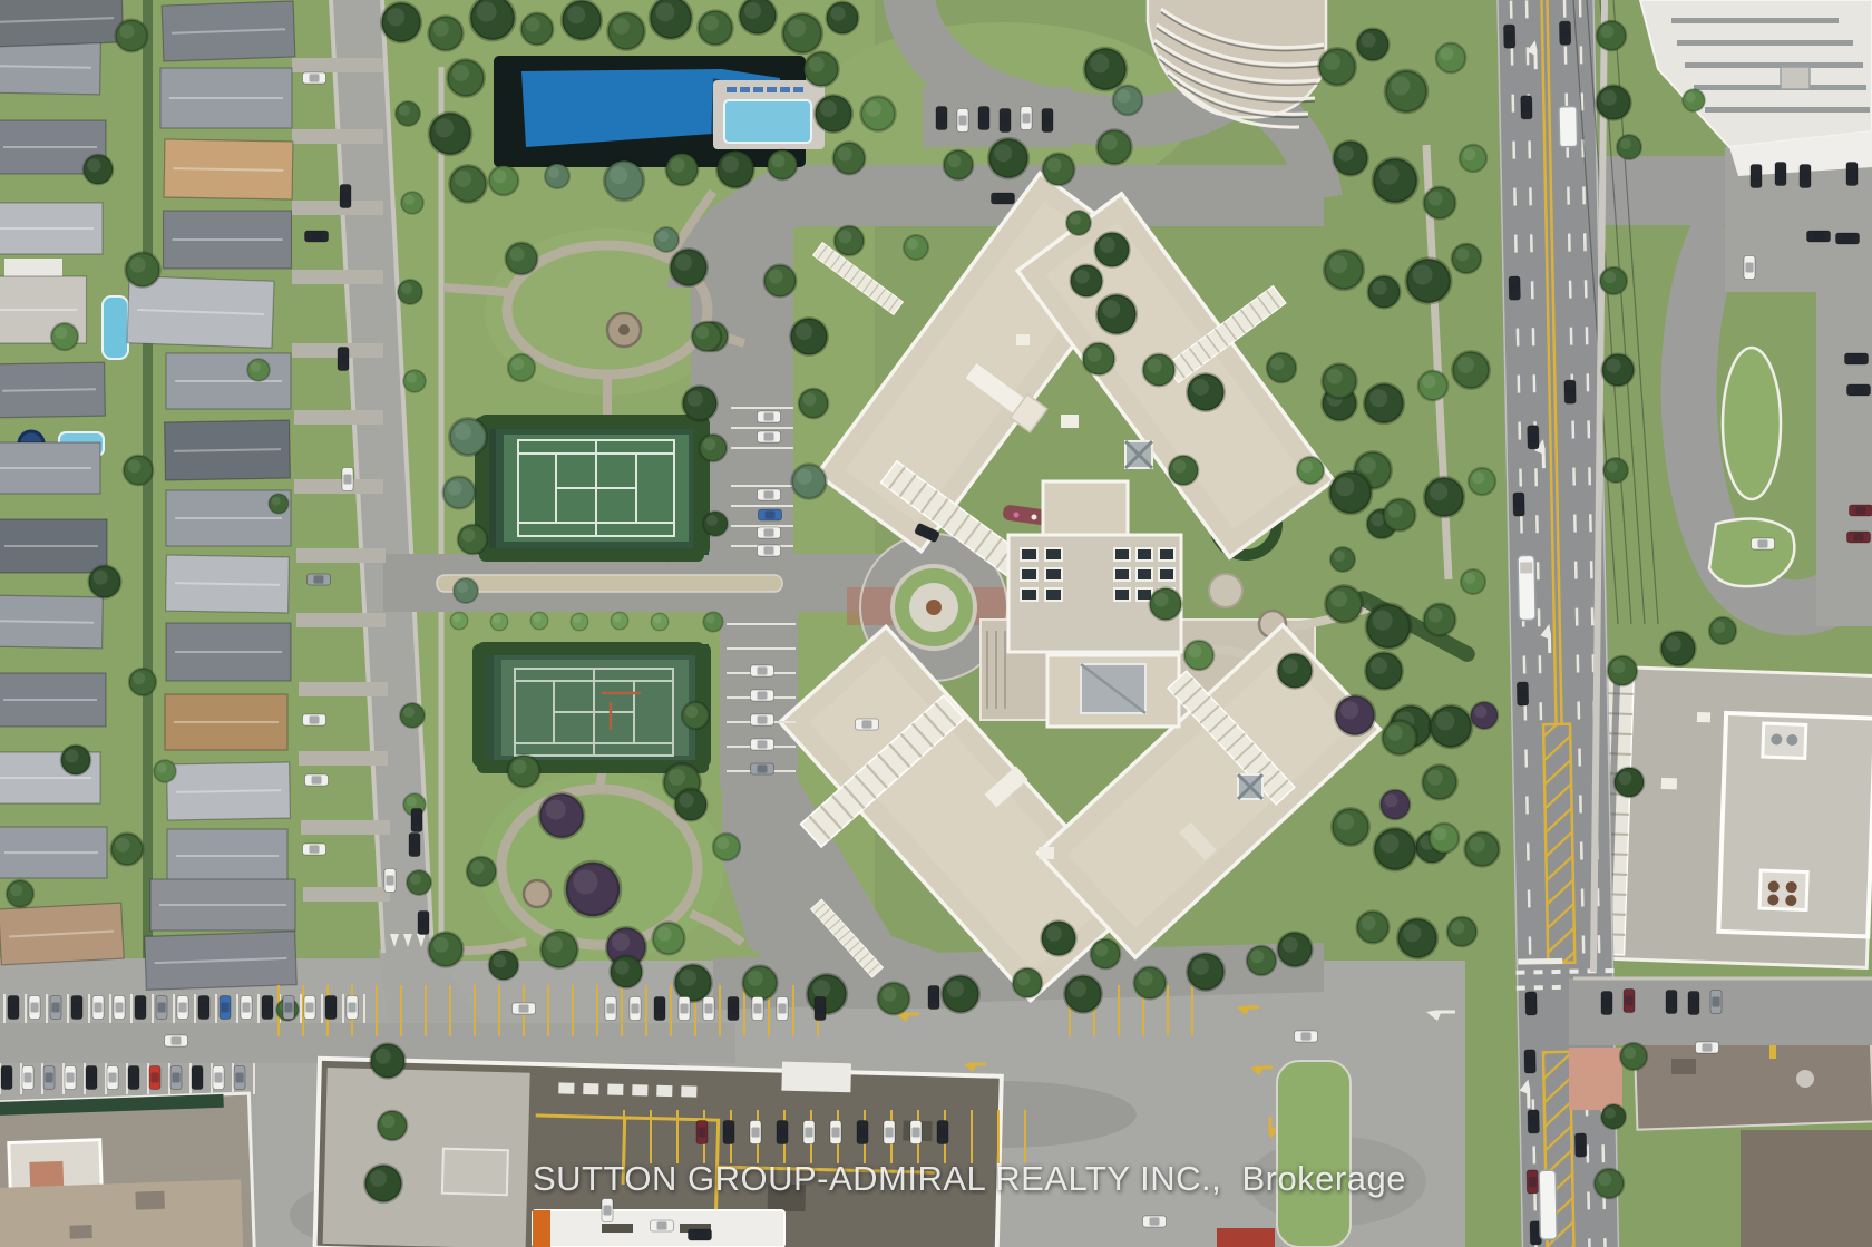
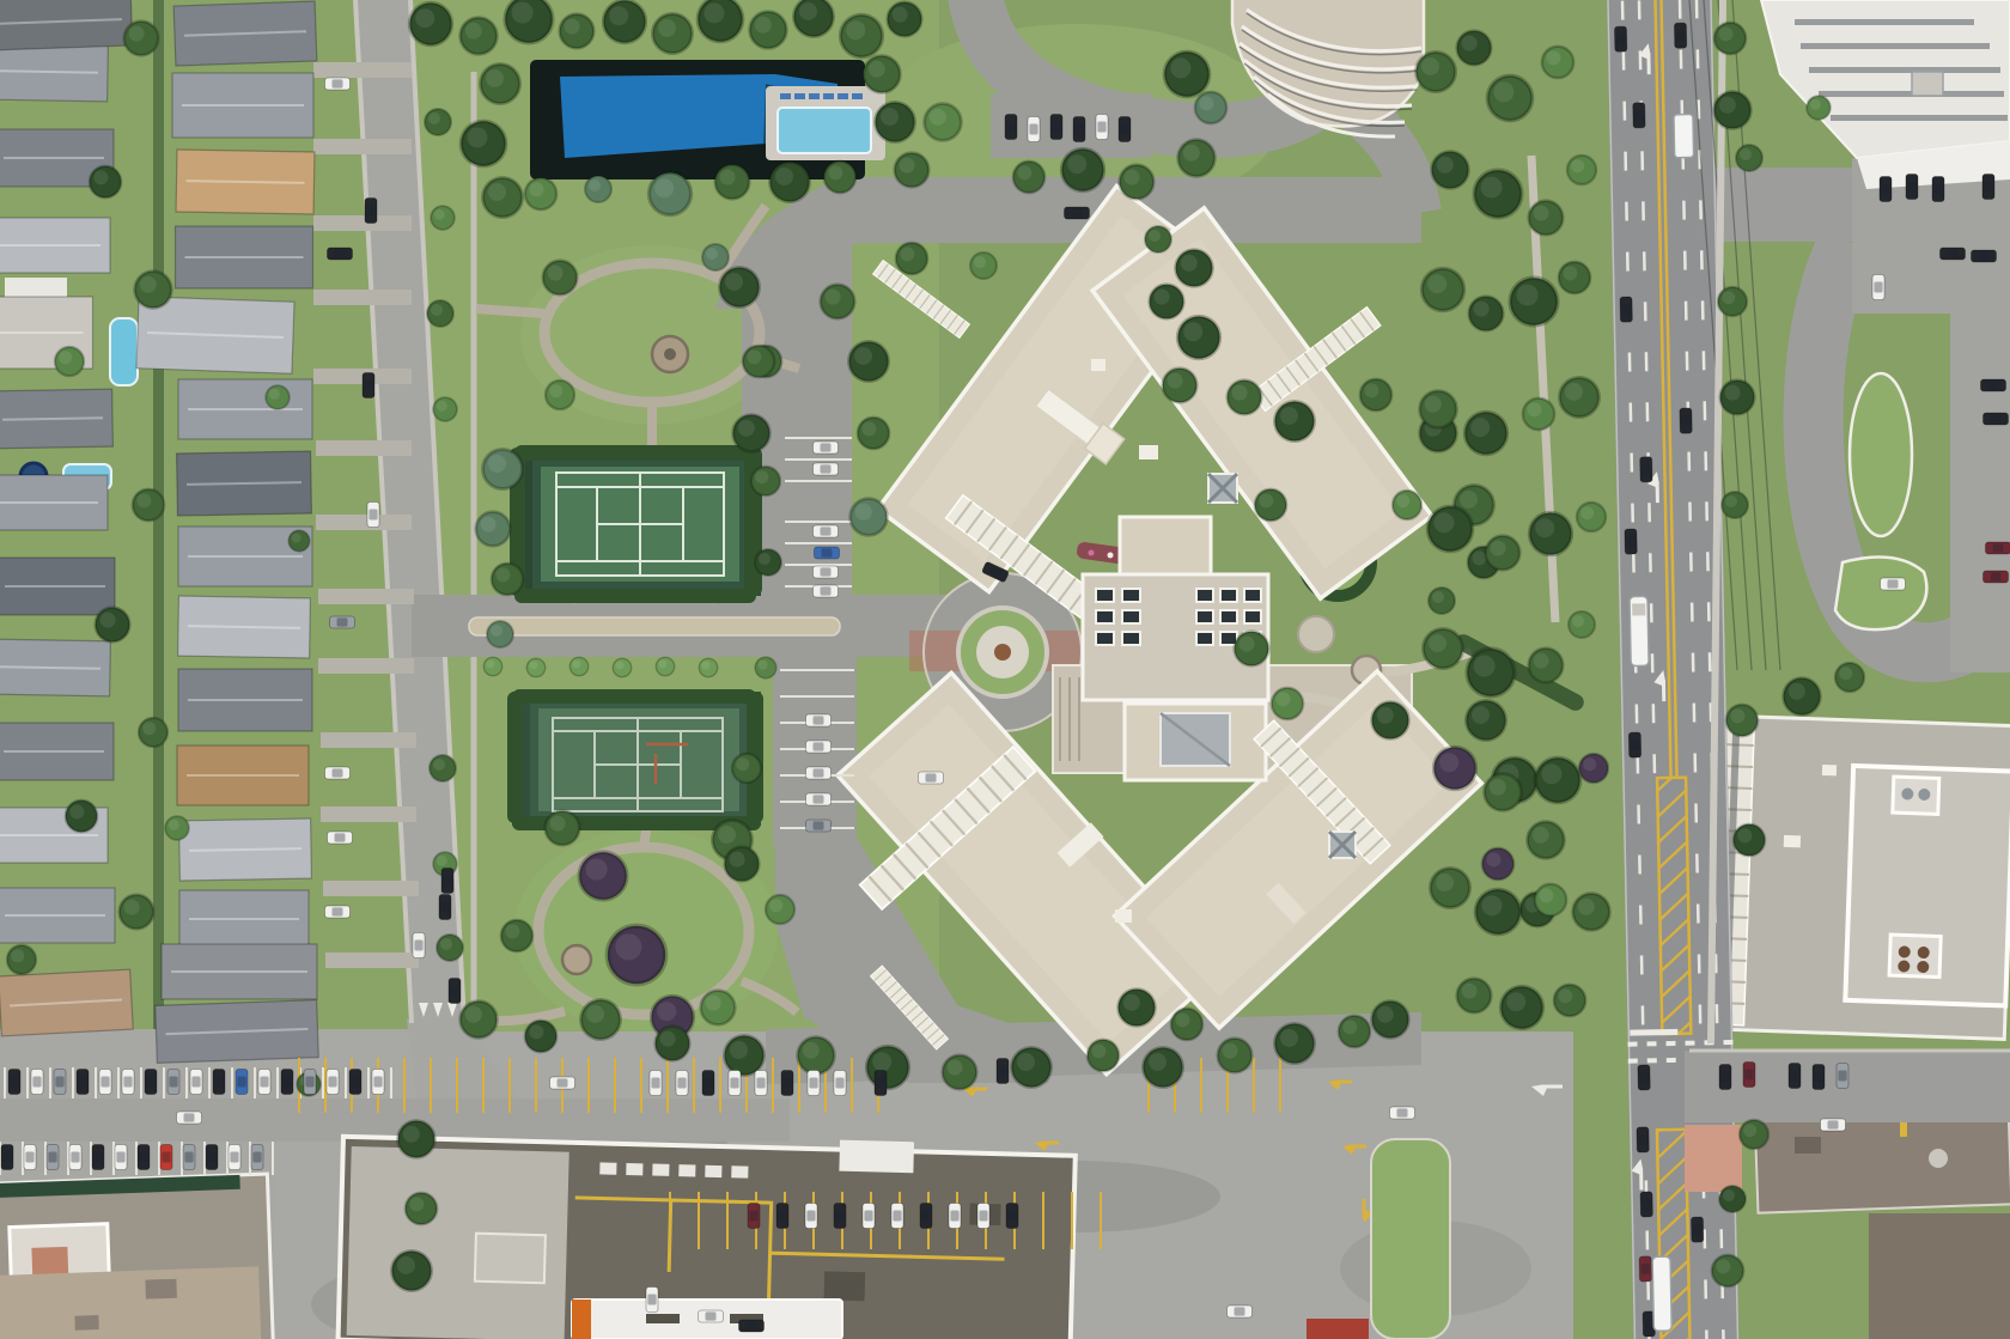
- SUTTON GROUP-ADMIRAL REALTY INC., Brokerage
